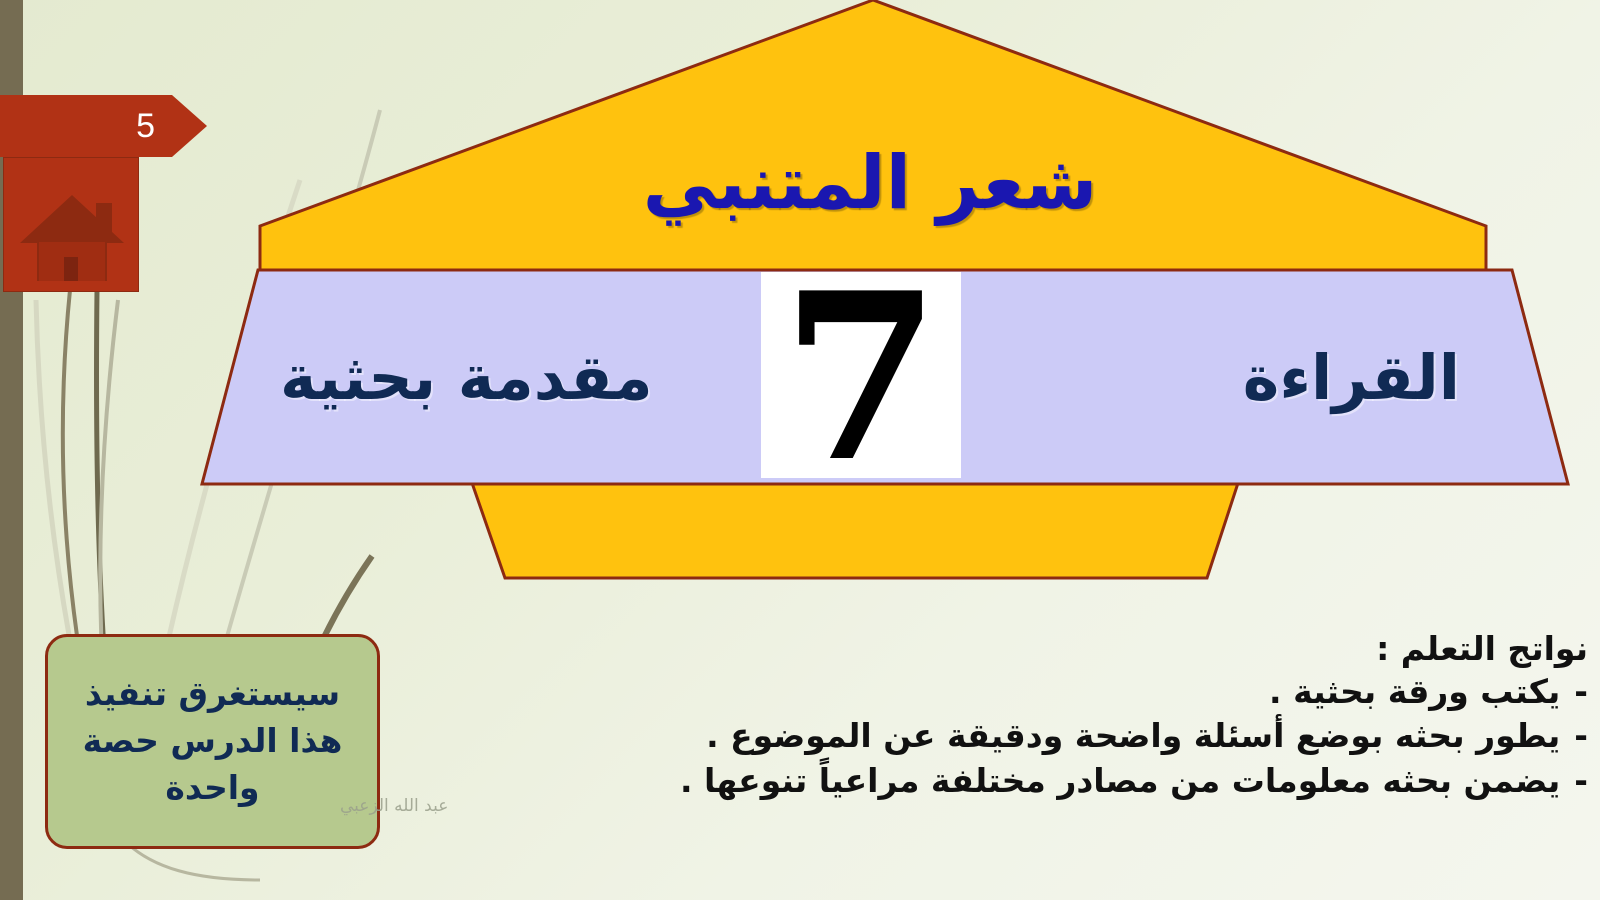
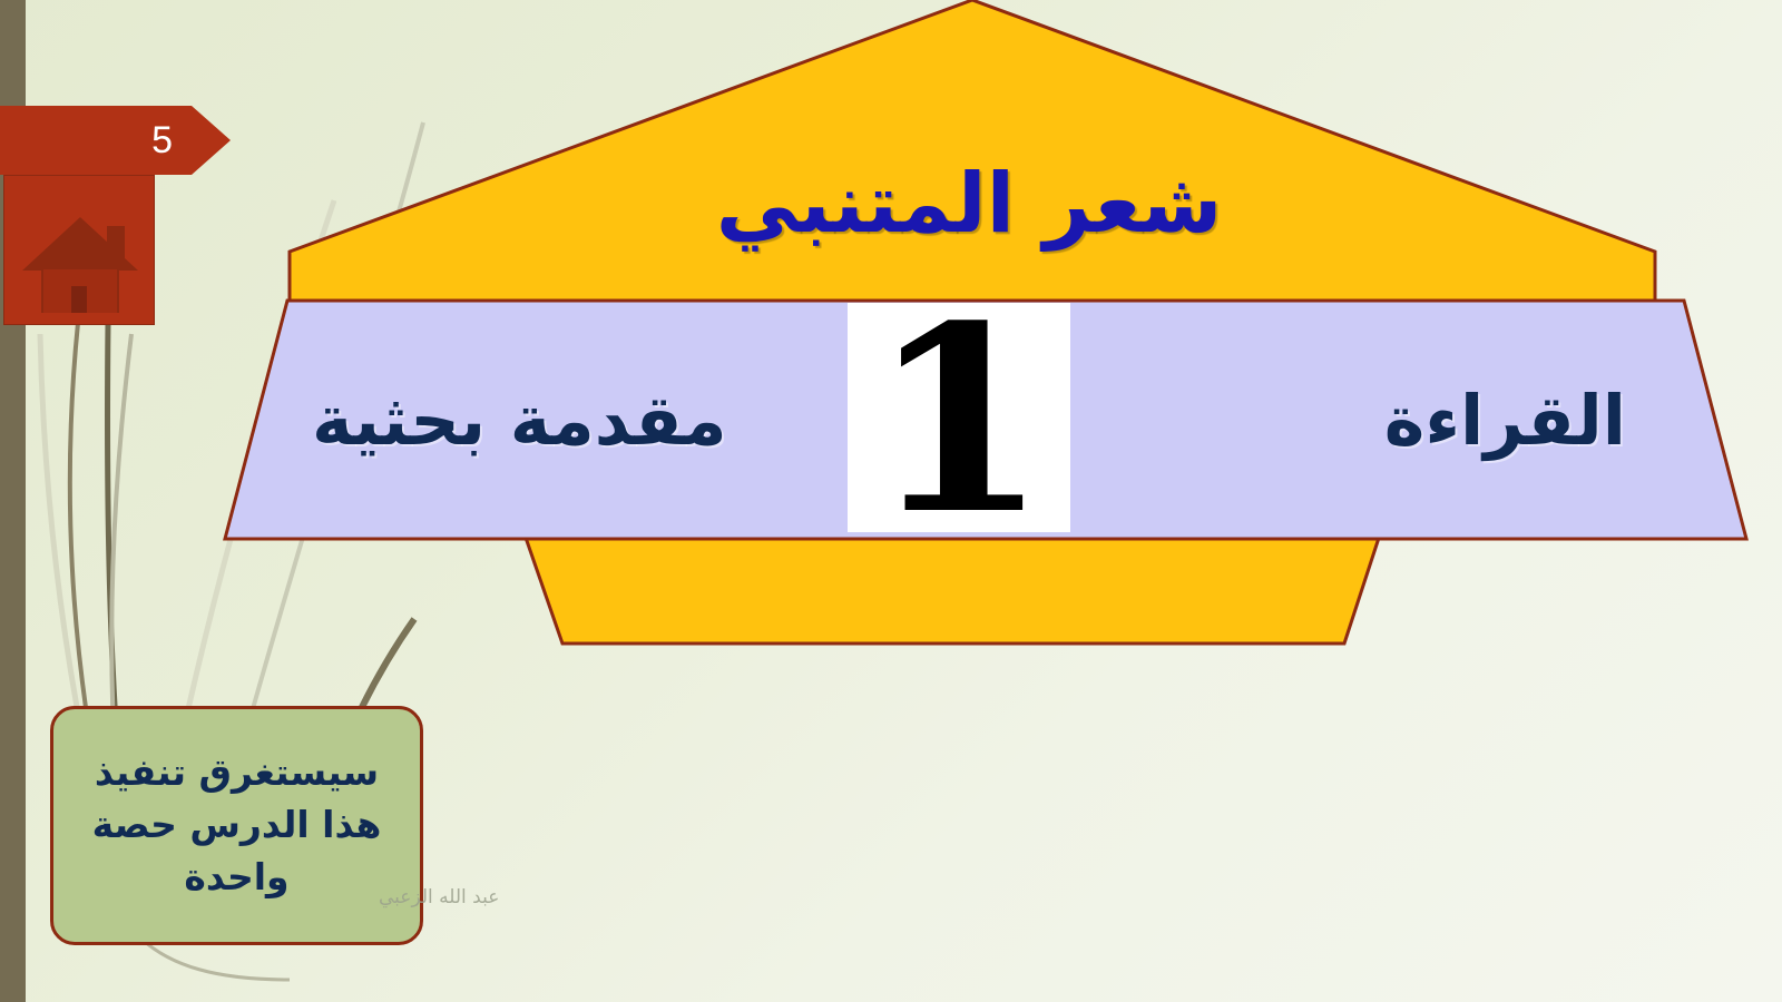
  5
  شعر المتنبي
  القراءة
  مقدمة بحثية
- 7
+ 1
  سيستغرق تنفيذ
  هذا الدرس حصة
  واحدة
  عبد الله الزعبي
- نواتج التعلم :
- -يكتب ورقة بحثية .
- -يطور بحثه بوضع أسئلة واضحة ودقيقة عن الموضوع .
- -يضمن بحثه معلومات من مصادر مختلفة مراعياً تنوعها .
